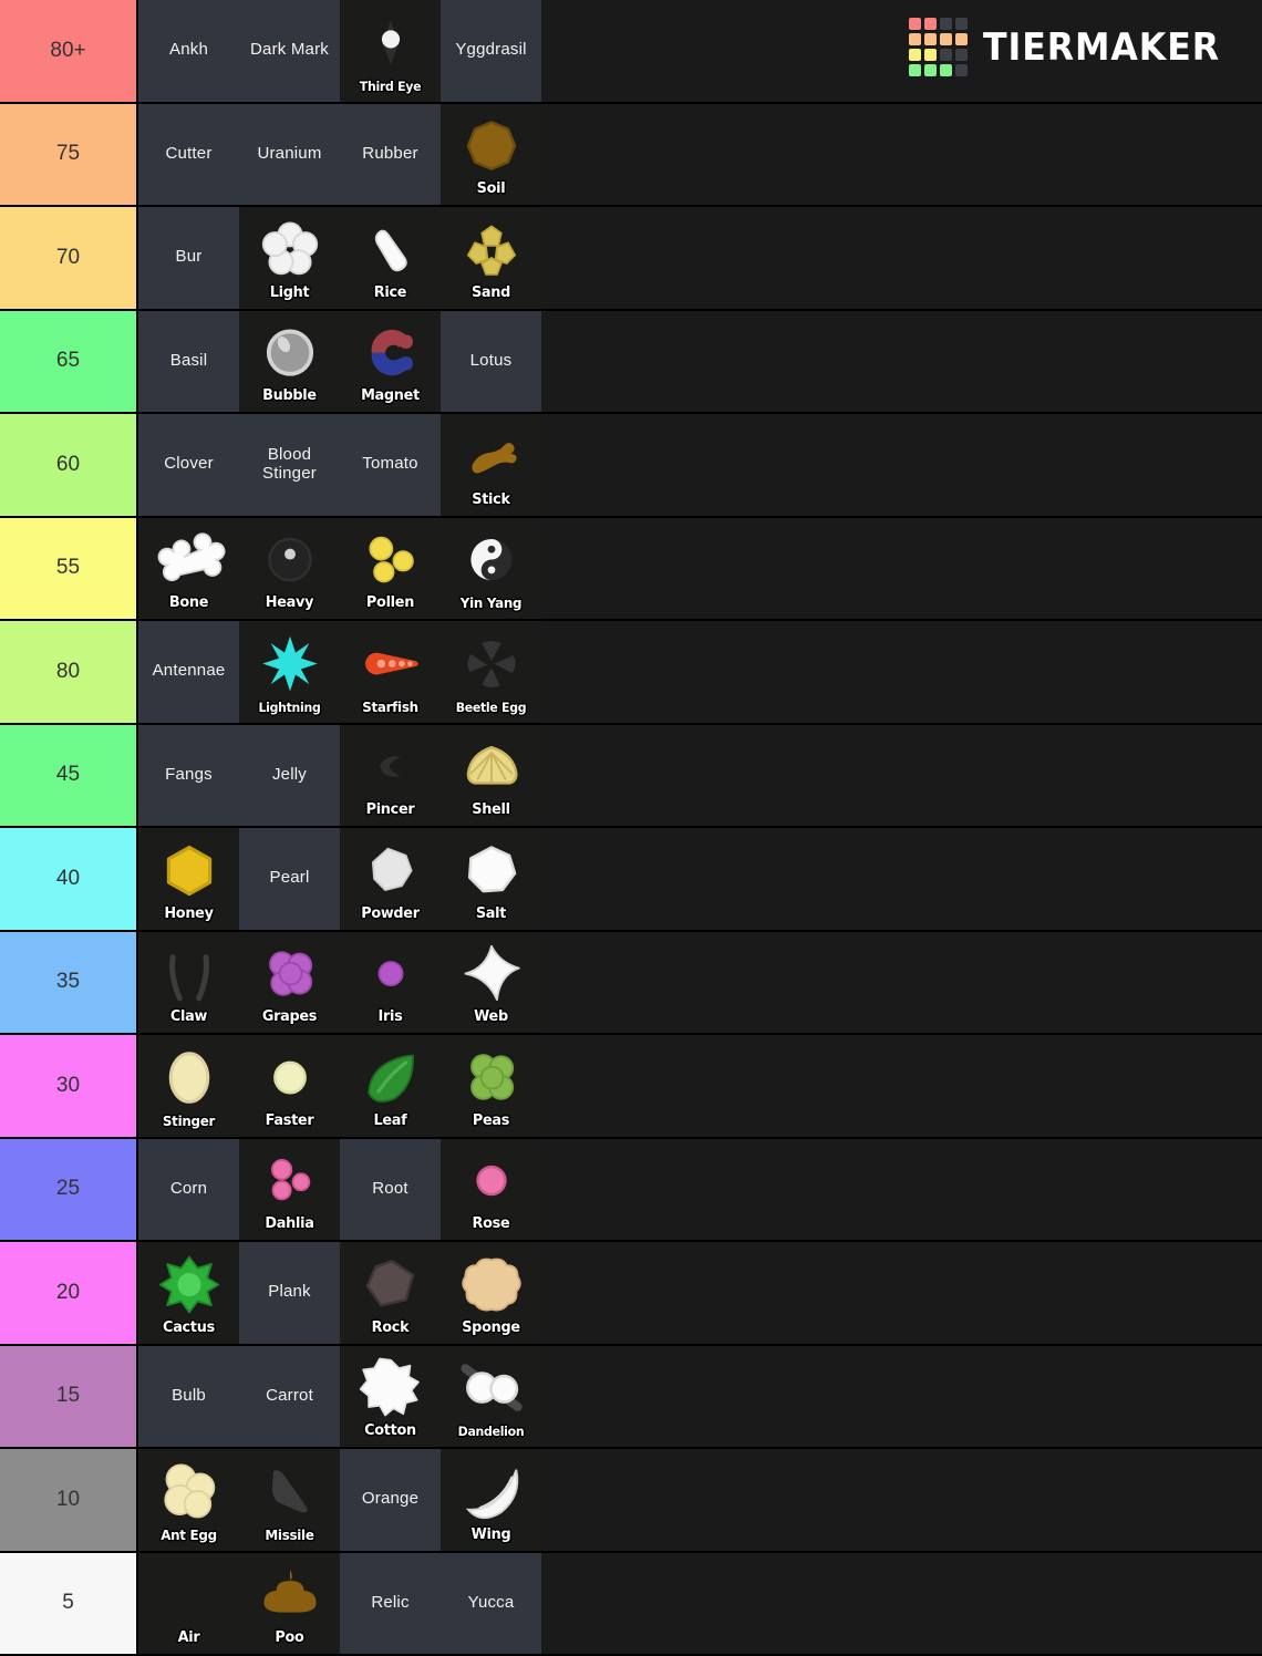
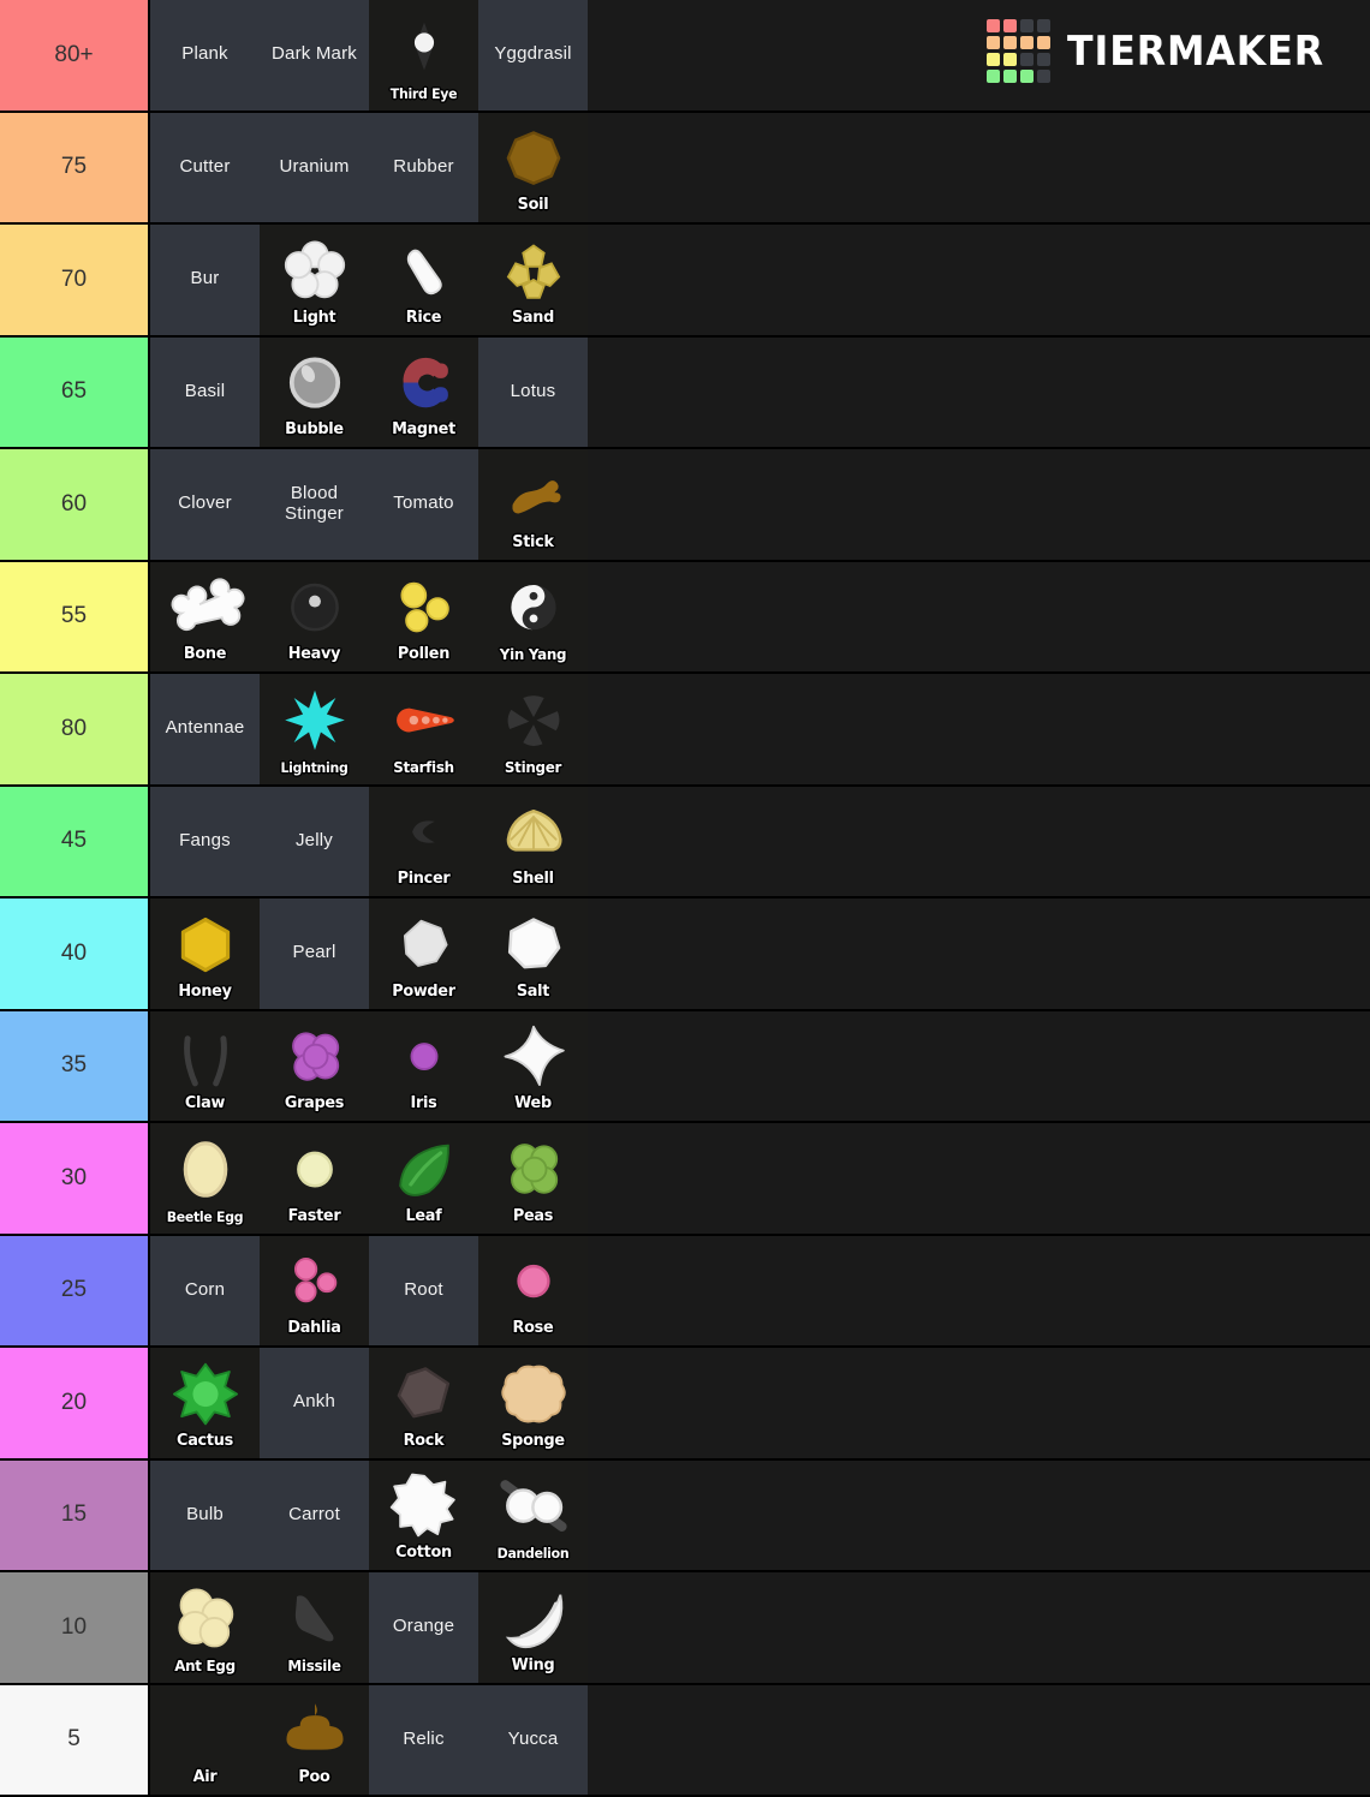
  TIERMAKER
  80+
- Ankh
+ Plank
  Dark Mark
  Third Eye
  Yggdrasil
  75
  Cutter
  Uranium
  Rubber
  Soil
  70
  Bur
  Light
  Rice
  Sand
  65
  Basil
  Bubble
  Magnet
  Lotus
  60
  Clover
  Blood Stinger
  Tomato
  Stick
  55
  Bone
  Heavy
  Pollen
  Yin Yang
  80
  Antennae
  Lightning
  Starfish
- Beetle Egg
+ Stinger
  45
  Fangs
  Jelly
  Pincer
  Shell
  40
  Honey
  Pearl
  Powder
  Salt
  35
  Claw
  Grapes
  Iris
  Web
  30
- Stinger
+ Beetle Egg
  Faster
  Leaf
  Peas
  25
  Corn
  Dahlia
  Root
  Rose
  20
  Cactus
- Plank
+ Ankh
  Rock
  Sponge
  15
  Bulb
  Carrot
  Cotton
  Dandelion
  10
  Ant Egg
  Missile
  Orange
  Wing
  5
  Air
  Poo
  Relic
  Yucca
